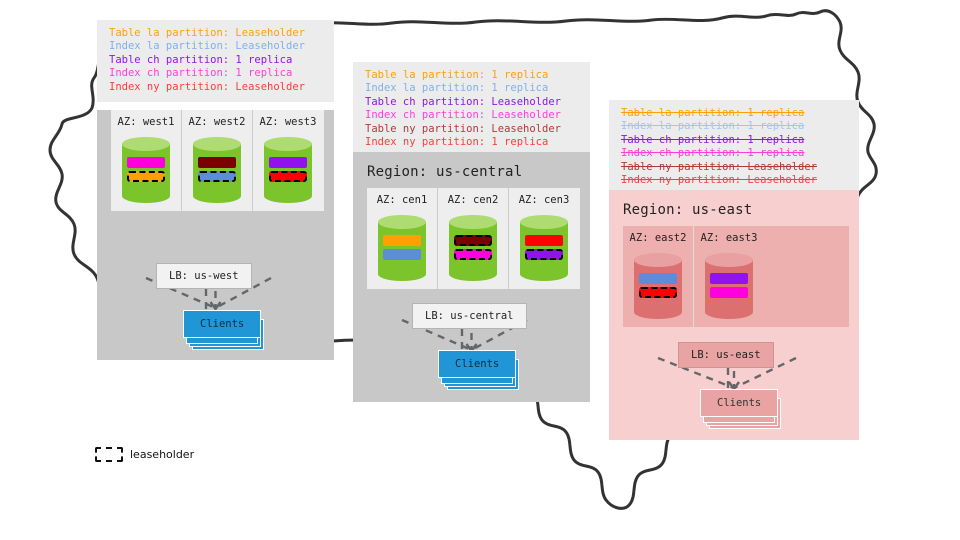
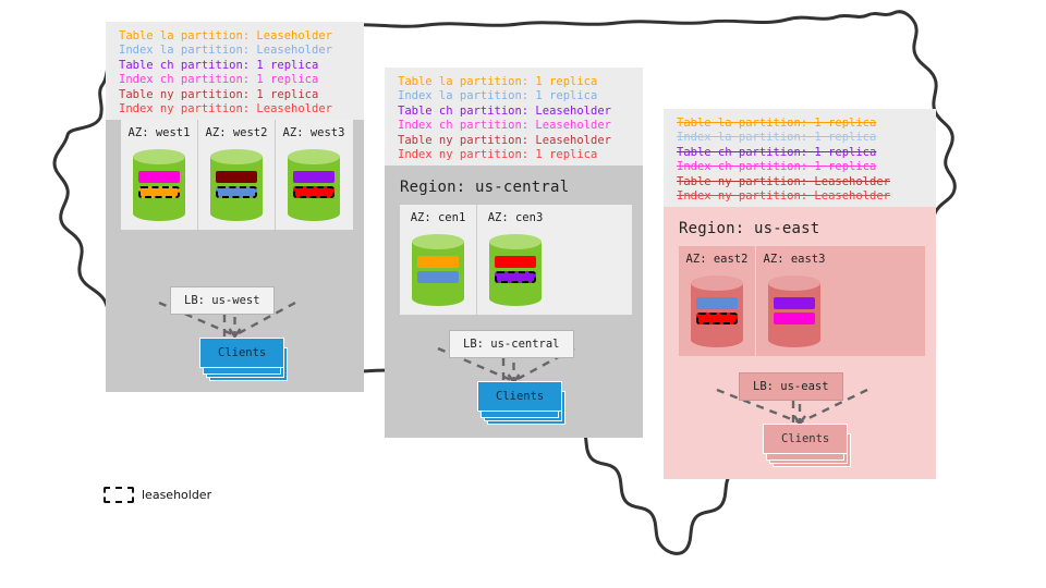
  Table la partition: Leaseholder
  Index la partition: Leaseholder
  Table ch partition: 1 replica
  Index ch partition: 1 replica
+ Table ny partition: 1 replica
  Index ny partition: Leaseholder
  AZ: west1
  AZ: west2
  AZ: west3
  LB: us-west
  Clients
  Table la partition: 1 replica
  Index la partition: 1 replica
  Table ch partition: Leaseholder
  Index ch partition: Leaseholder
  Table ny partition: Leaseholder
  Index ny partition: 1 replica
  Region: us-central
  AZ: cen1
- AZ: cen2
  AZ: cen3
  LB: us-central
  Clients
  Table la partition: 1 replica
  Index la partition: 1 replica
  Table ch partition: 1 replica
  Index ch partition: 1 replica
  Table ny partition: Leaseholder
  Index ny partition: Leaseholder
  Region: us-east
  AZ: east2
  AZ: east3
  LB: us-east
  Clients
  leaseholder
